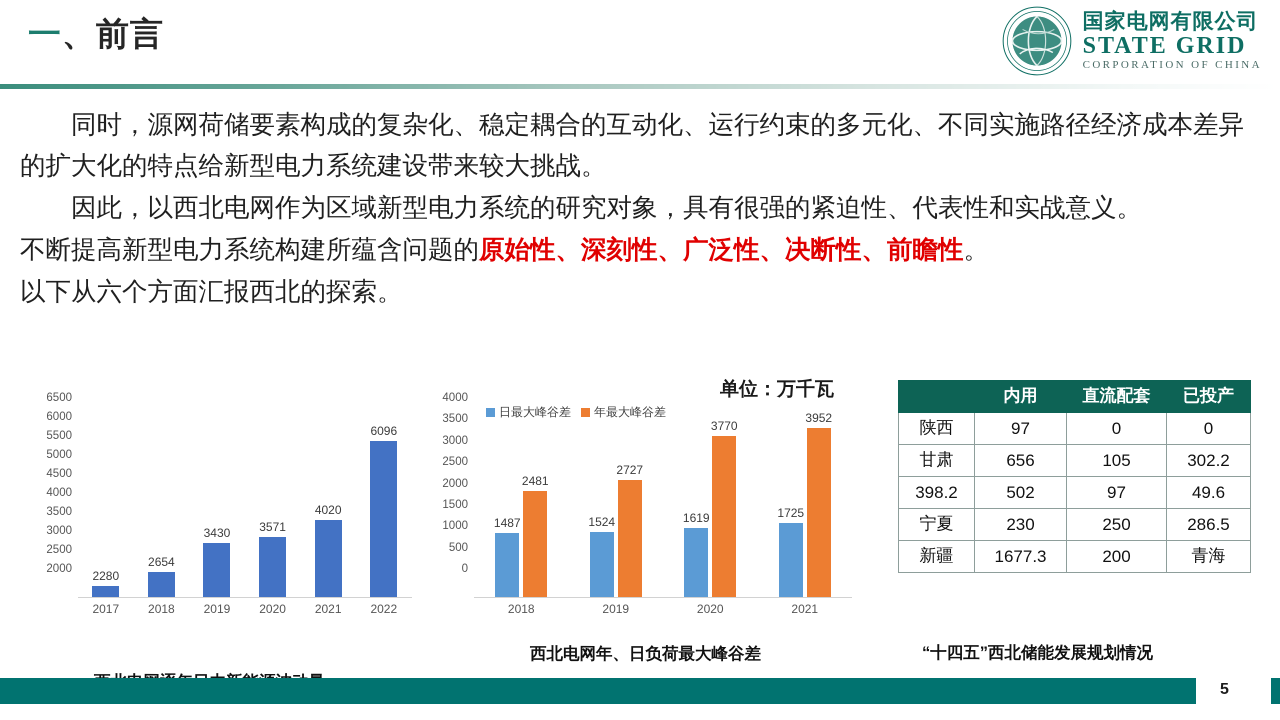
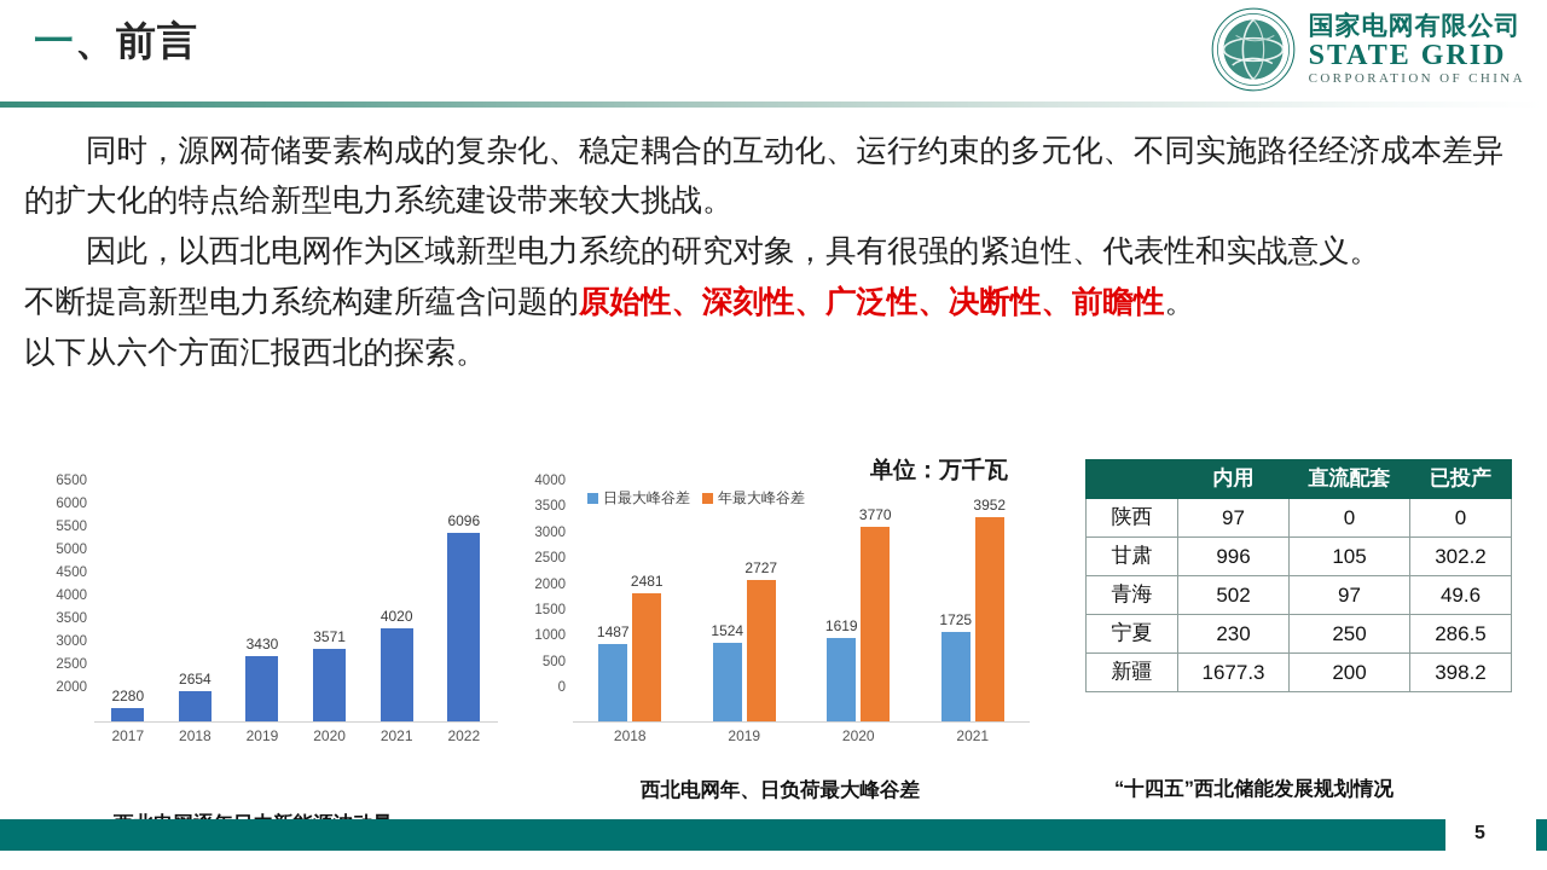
  一、前言
  国家电网有限公司
  STATE GRID
  CORPORATION OF CHINA
  同时，源网荷储要素构成的复杂化、稳定耦合的互动化、运行约束的多元化、不同实施路径经济成本差异的扩大化的特点给新型电力系统建设带来较大挑战。
  因此，以西北电网作为区域新型电力系统的研究对象，具有很强的紧迫性、代表性和实战意义。
  不断提高新型电力系统构建所蕴含问题的原始性、深刻性、广泛性、决断性、前瞻性。
  以下从六个方面汇报西北的探索。
  6500
  6000
  5500
  5000
  4500
  4000
  3500
  3000
  2500
  2000
  2280
  2017
  2654
  2018
  3430
  2019
  3571
  2020
  4020
  2021
  6096
  2022
  单位：万千瓦
  4000
  3500
  3000
  2500
  2000
  1500
  1000
  500
  0
  日最大峰谷差
  年最大峰谷差
  1487
  2481
  2018
  1524
  2727
  2019
  1619
  3770
  2020
  1725
  3952
  2021
  西北电网年、日负荷最大峰谷差
  	内用	直流配套	已投产
  陕西	97	0	0
- 甘肃	656	105	302.2
+ 甘肃	996	105	302.2
- 398.2	502	97	49.6
+ 青海	502	97	49.6
  宁夏	230	250	286.5
- 新疆	1677.3	200	青海
+ 新疆	1677.3	200	398.2
  “十四五”西北储能发展规划情况
  5
